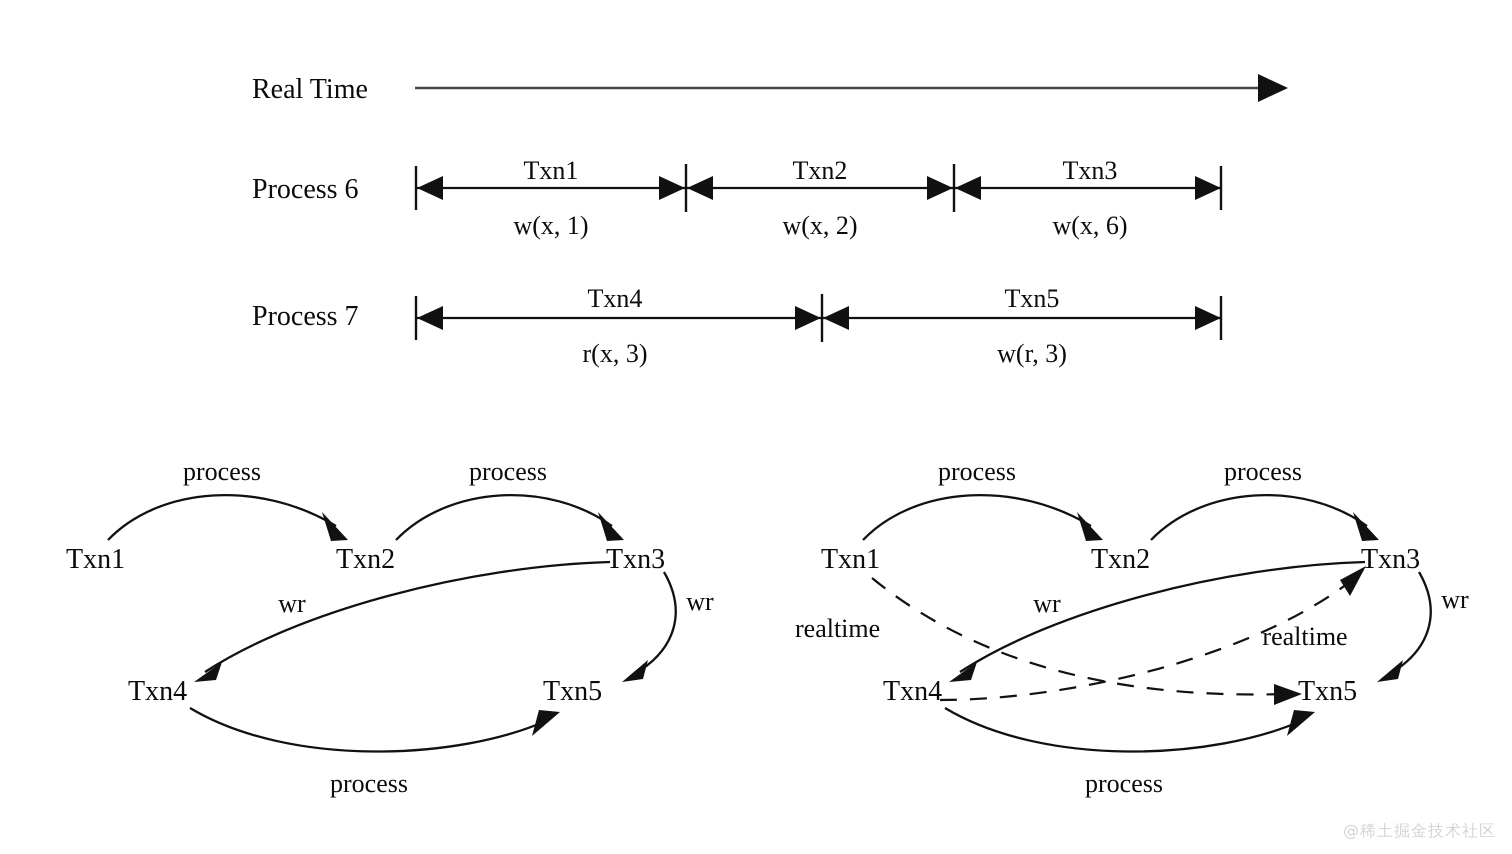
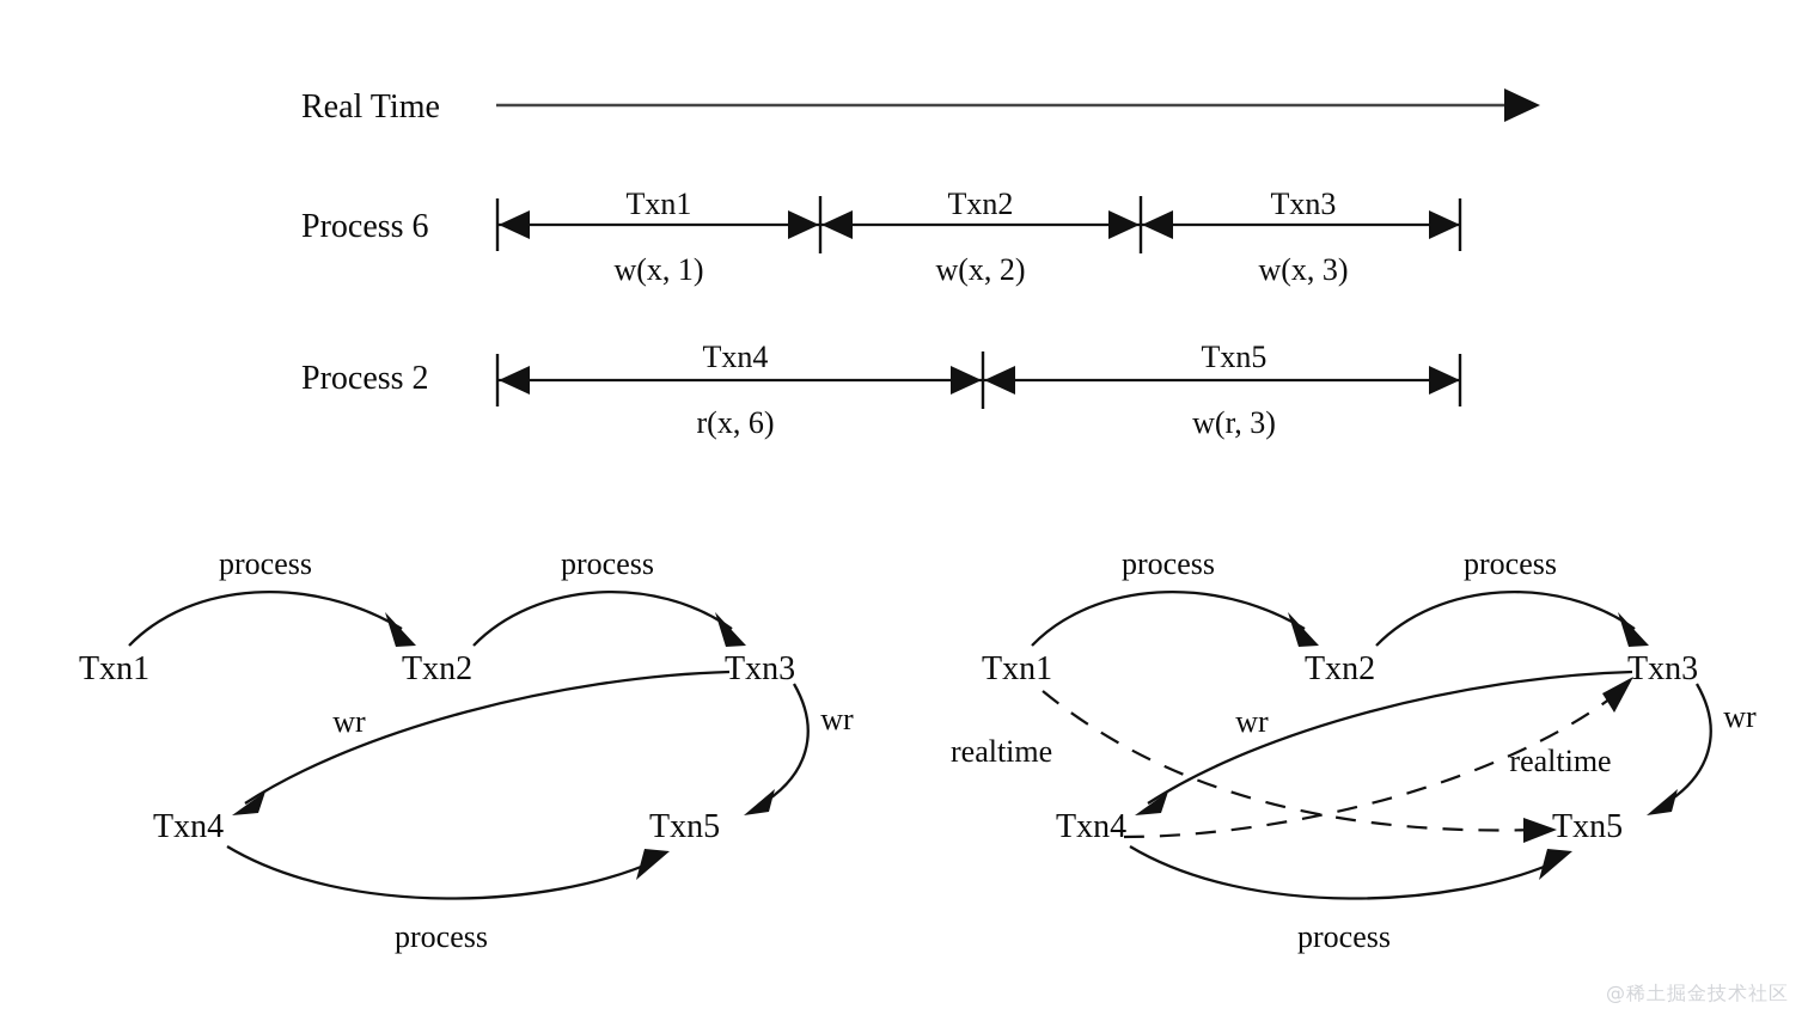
  Real Time
  Process 6
  Txn1
  w(x, 1)
  Txn2
  w(x, 2)
  Txn3
- w(x, 6)
+ w(x, 3)
- Process 7
+ Process 2
  Txn4
- r(x, 3)
+ r(x, 6)
  Txn5
  w(r, 3)
  process
  process
  wr
  wr
  process
  Txn1
  Txn2
  Txn3
  Txn4
  Txn5
  process
  process
  wr
  wr
  process
  realtime
  realtime
  Txn1
  Txn2
  Txn3
  Txn4
  Txn5
  @稀土掘金技术社区
